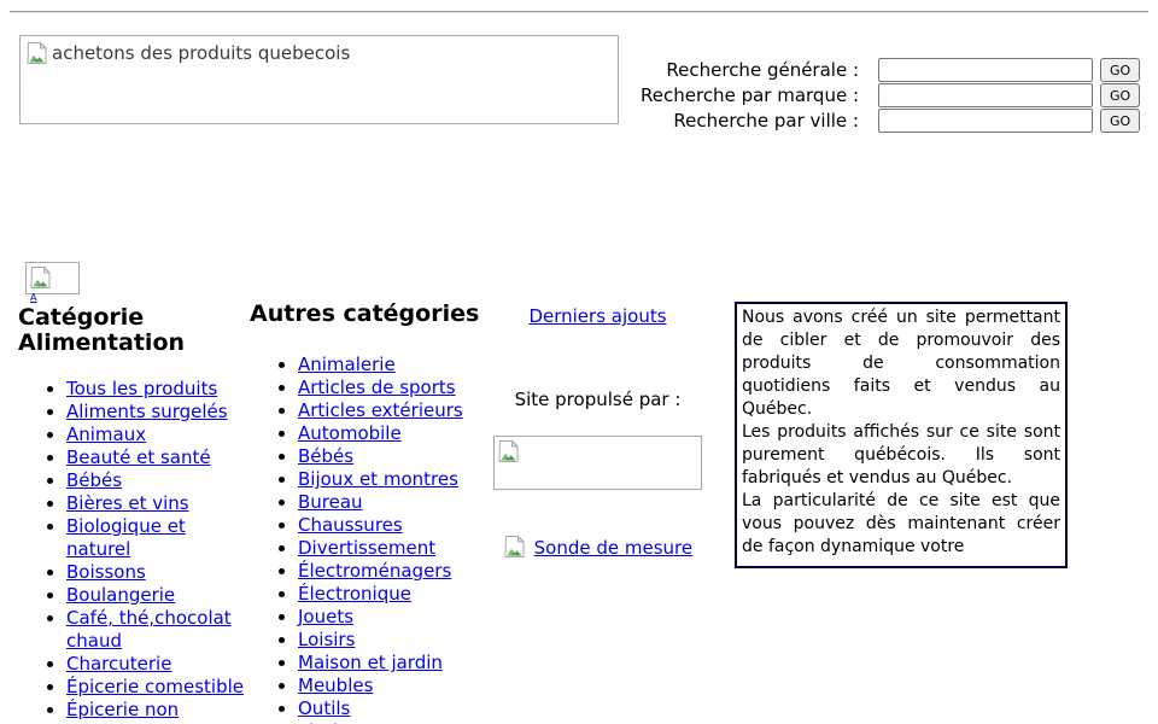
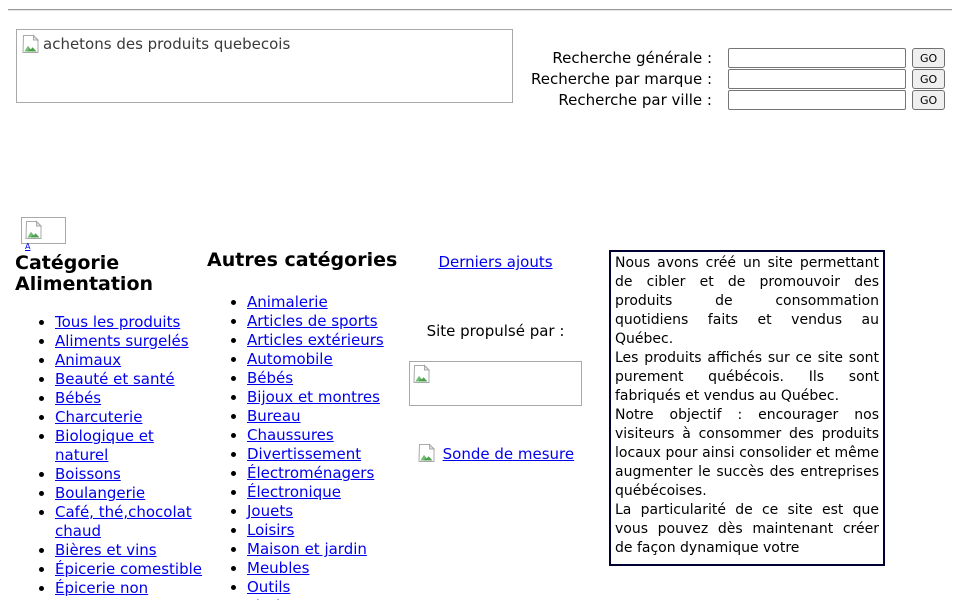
  achetons des produits quebecois
  Recherche générale :
  GO
  Recherche par marque :
  GO
  Recherche par ville :
  GO
  A
  Catégorie Alimentation
  Tous les produits
  Aliments surgelés
  Animaux
  Beauté et santé
  Bébés
- Bières et vins
+ Charcuterie
  Biologique et naturel
  Boissons
  Boulangerie
  Café, thé,chocolat chaud
- Charcuterie
+ Bières et vins
  Épicerie comestible
  Autres catégories
  Animalerie
  Articles de sports
  Articles extérieurs
  Automobile
  Bébés
  Bijoux et montres
  Bureau
  Chaussures
  Divertissement
  Électroménagers
  Électronique
  Jouets
  Loisirs
  Maison et jardin
  Meubles
  Outils
  Derniers ajouts
  Site propulsé par :
  Sonde de mesure
  Nous avons créé un site permettant de cibler et de promouvoir des produits de consommation quotidiens faits et vendus au Québec.
  Les produits affichés sur ce site sont purement québécois. Ils sont fabriqués et vendus au Québec.
+ Notre objectif : encourager nos visiteurs à consommer des produits locaux pour ainsi consolider et même augmenter le succès des entreprises québécoises.
  La particularité de ce site est que vous pouvez dès maintenant créer de façon dynamique votre
